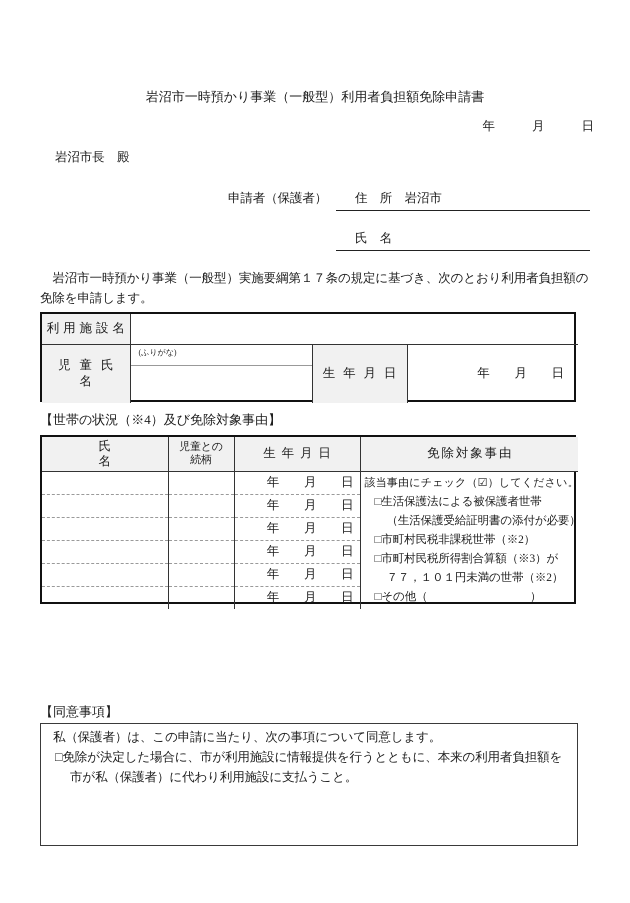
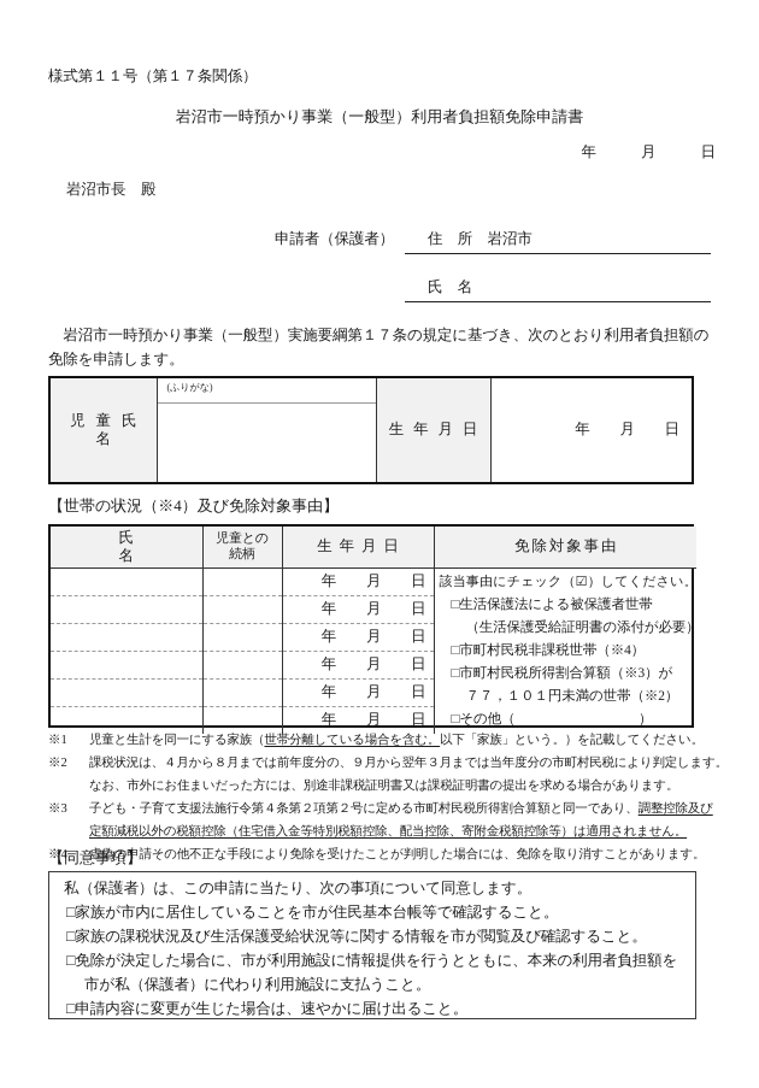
+ 様式第１１号（第１７条関係）
  岩沼市一時預かり事業（一般型）利用者負担額免除申請書
  年 月 日
  岩沼市長 殿
  申請者（保護者）
  住 所 岩沼市
  氏 名
  岩沼市一時預かり事業（一般型）実施要綱第１７条の規定に基づき、次のとおり利用者負担額の免除を申請します。
- 利用施設名
  児童氏名	(ふりがな)	生年月日	年 月 日
  【世帯の状況（※4）及び免除対象事由】
  氏名	児童との 続柄	生年月日	免除対象事由
- 		年 月 日	該当事由にチェック（☑）してください。 □生活保護法による被保護者世帯 （生活保護受給証明書の添付が必要） □市町村民税非課税世帯（※2） □市町村民税所得割合算額（※3）が ７７，１０１円未満の世帯（※2） □その他（ ）
+ 		年 月 日	該当事由にチェック（☑）してください。 □生活保護法による被保護者世帯 （生活保護受給証明書の添付が必要） □市町村民税非課税世帯（※4） □市町村民税所得割合算額（※3）が ７７，１０１円未満の世帯（※2） □その他（ ）
  		年 月 日
  		年 月 日
  		年 月 日
  		年 月 日
  		年 月 日
+ ※1 児童と生計を同一にする家族（世帯分離している場合を含む。以下「家族」という。）を記載してください。
+ ※2 課税状況は、４月から８月までは前年度分の、９月から翌年３月までは当年度分の市町村民税により判定します。
+ なお、市外にお住まいだった方には、別途非課税証明書又は課税証明書の提出を求める場合があります。
+ ※3 子ども・子育て支援法施行令第４条第２項第２号に定める市町村民税所得割合算額と同一であり、調整控除及び
+ 定額減税以外の税額控除（住宅借入金等特別税額控除、配当控除、寄附金税額控除等）は適用されません。
+ ※4 虚偽の申請その他不正な手段により免除を受けたことが判明した場合には、免除を取り消すことがあります。
  【同意事項】
  私（保護者）は、この申請に当たり、次の事項について同意します。
+ □家族が市内に居住していることを市が住民基本台帳等で確認すること。
+ □家族の課税状況及び生活保護受給状況等に関する情報を市が閲覧及び確認すること。
  □免除が決定した場合に、市が利用施設に情報提供を行うとともに、本来の利用者負担額を市が私（保護者）に代わり利用施設に支払うこと。
+ □申請内容に変更が生じた場合は、速やかに届け出ること。
